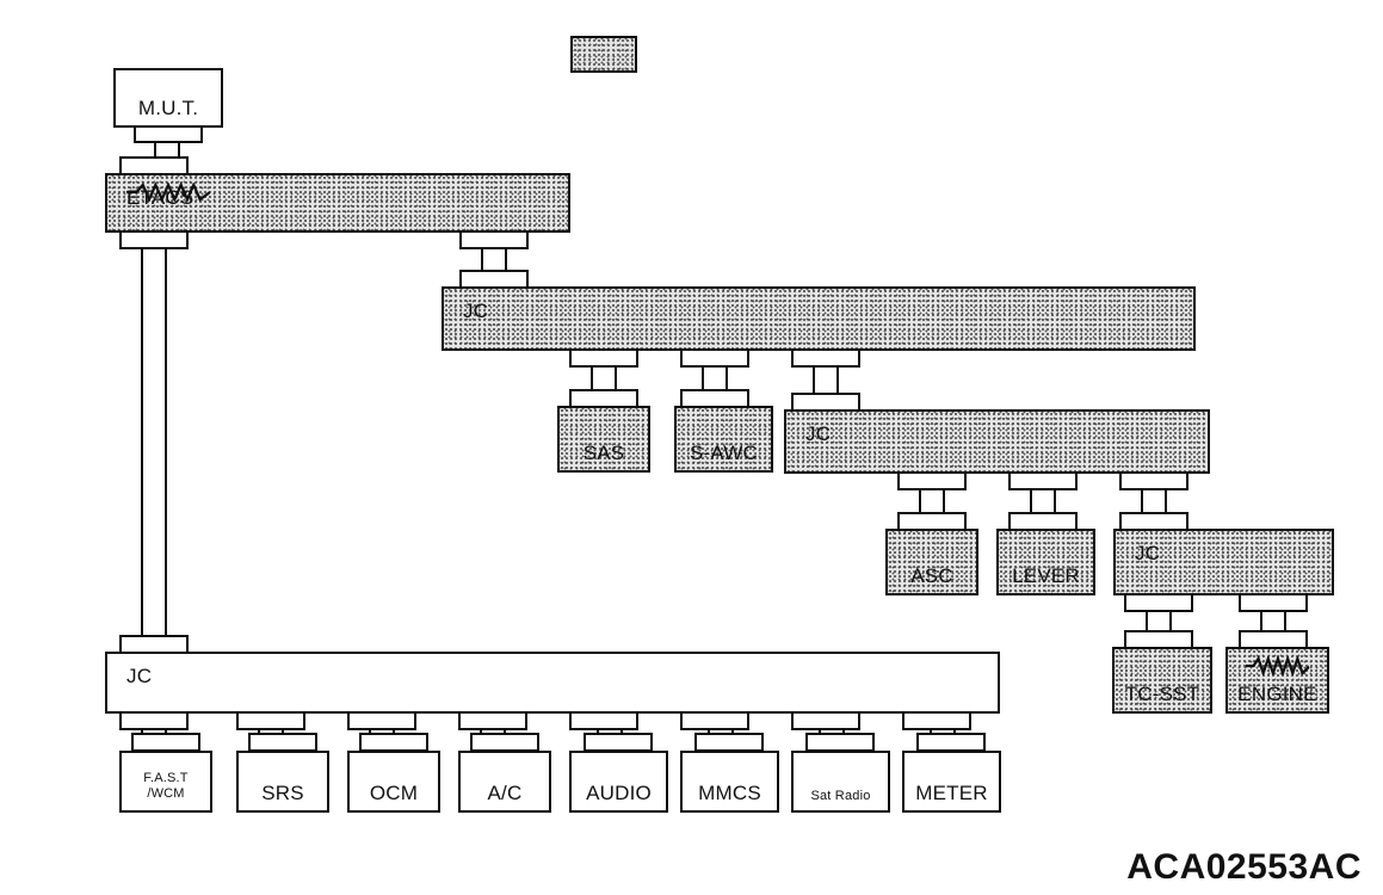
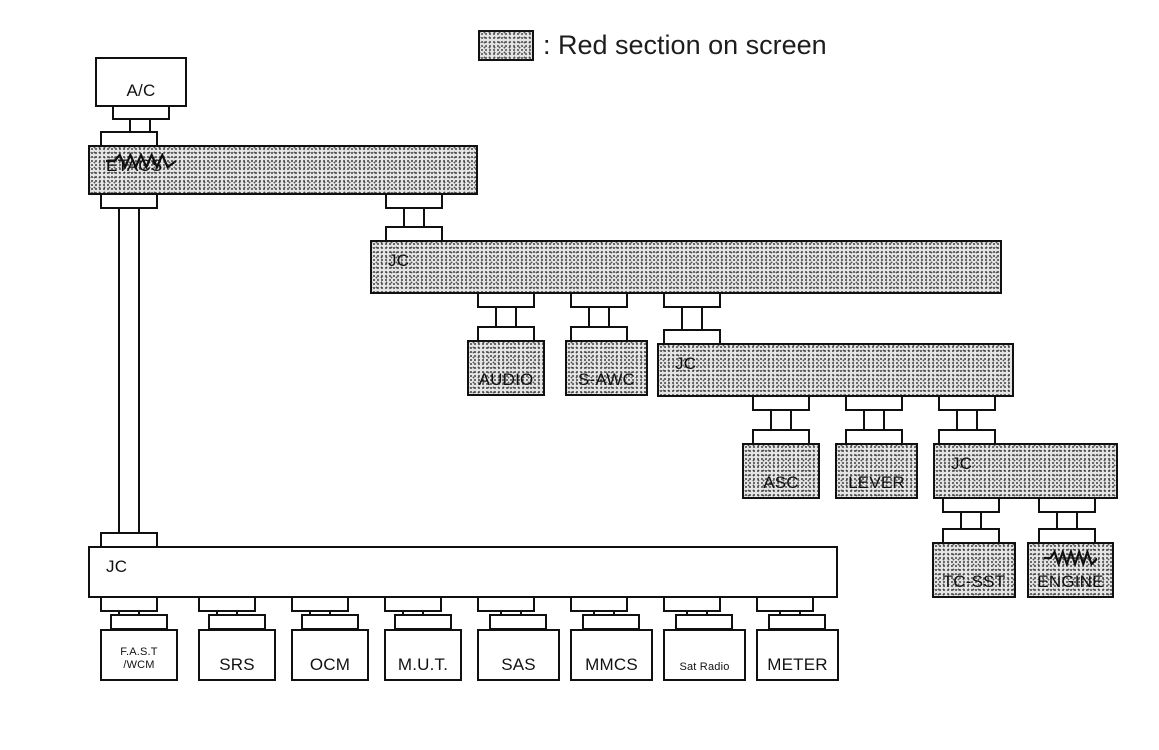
+ : Red section on screen
- M.U.T.
+ A/C
  JC
- SAS
+ AUDIO
  S-AWC
  JC
  ASC
  LEVER
  JC
  TC-SST
  ENGINE
  JC
  F.A.S.T
  /WCM
  SRS
  OCM
- A/C
+ M.U.T.
- AUDIO
+ SAS
  MMCS
  Sat Radio
  METER
- ACA02553AC
